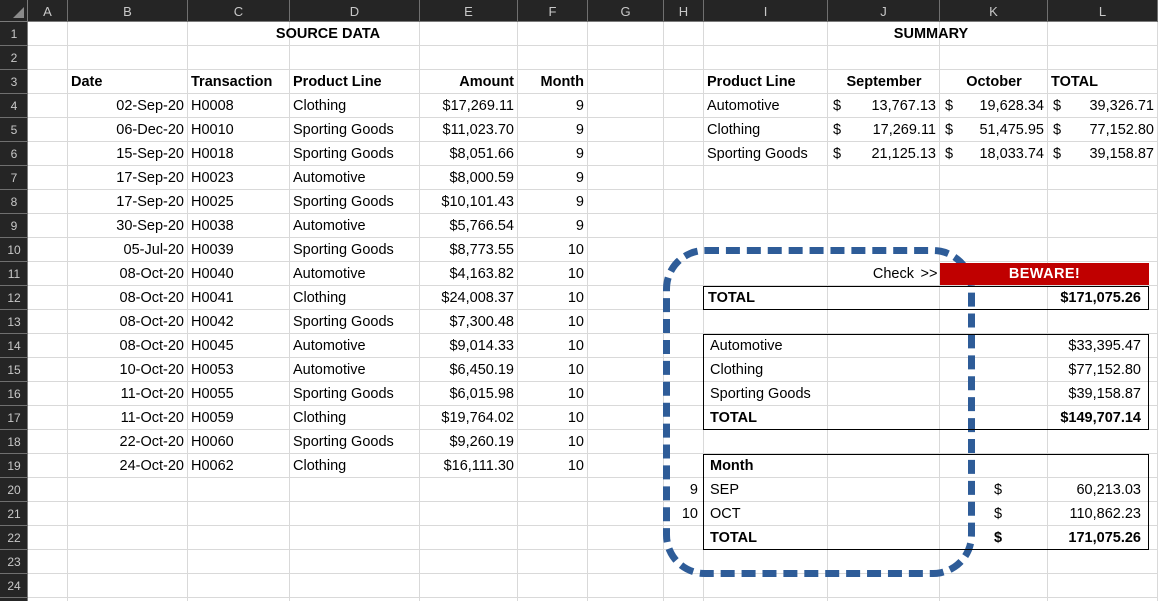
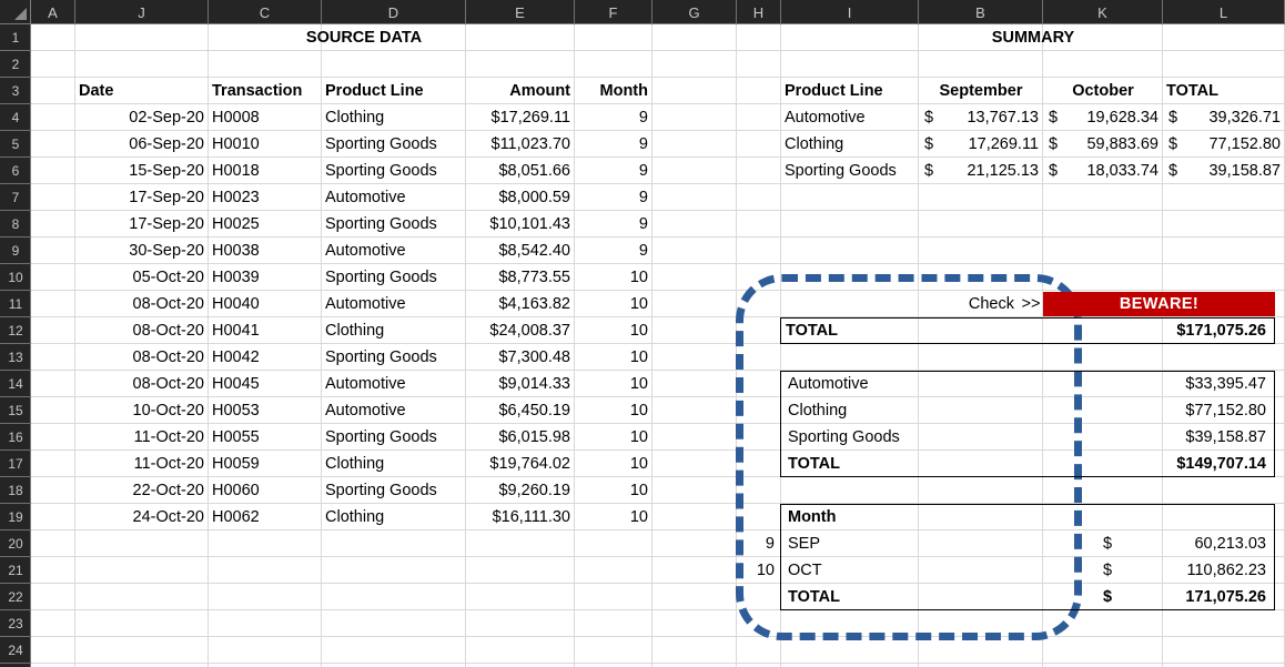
  A
- B
+ J
  C
  D
  E
  F
  G
  H
  I
- J
+ B
  K
  L
  1
  2
  3
  4
  5
  6
  7
  8
  9
  10
  11
  12
  13
  14
  15
  16
  17
  18
  19
  20
  21
  22
  23
  24
  SOURCE DATA
  SUMMARY
  Date
  Transaction
  Product Line
  Amount
  Month
  02-Sep-20
  H0008
  Clothing
  $17,269.11
  9
- 06-Dec-20
+ 06-Sep-20
  H0010
  Sporting Goods
  $11,023.70
  9
  15-Sep-20
  H0018
  Sporting Goods
  $8,051.66
  9
  17-Sep-20
  H0023
  Automotive
  $8,000.59
  9
  17-Sep-20
  H0025
  Sporting Goods
  $10,101.43
  9
  30-Sep-20
  H0038
  Automotive
- $5,766.54
+ $8,542.40
  9
- 05-Jul-20
+ 05-Oct-20
  H0039
  Sporting Goods
  $8,773.55
  10
  08-Oct-20
  H0040
  Automotive
  $4,163.82
  10
  08-Oct-20
  H0041
  Clothing
  $24,008.37
  10
  08-Oct-20
  H0042
  Sporting Goods
  $7,300.48
  10
  08-Oct-20
  H0045
  Automotive
  $9,014.33
  10
  10-Oct-20
  H0053
  Automotive
  $6,450.19
  10
  11-Oct-20
  H0055
  Sporting Goods
  $6,015.98
  10
  11-Oct-20
  H0059
  Clothing
  $19,764.02
  10
  22-Oct-20
  H0060
  Sporting Goods
  $9,260.19
  10
  24-Oct-20
  H0062
  Clothing
  $16,111.30
  10
  Product Line
  September
  October
  TOTAL
  Automotive
  $
  13,767.13
  $
  19,628.34
  $
  39,326.71
  Clothing
  $
  17,269.11
  $
- 51,475.95
+ 59,883.69
  $
  77,152.80
  Sporting Goods
  $
  21,125.13
  $
  18,033.74
  $
  39,158.87
  Check
  >>
  BEWARE!
  TOTAL
  $171,075.26
  Automotive
  $33,395.47
  Clothing
  $77,152.80
  Sporting Goods
  $39,158.87
  TOTAL
  $149,707.14
  Month
  9
  SEP
  $
  60,213.03
  10
  OCT
  $
  110,862.23
  TOTAL
  $
  171,075.26
